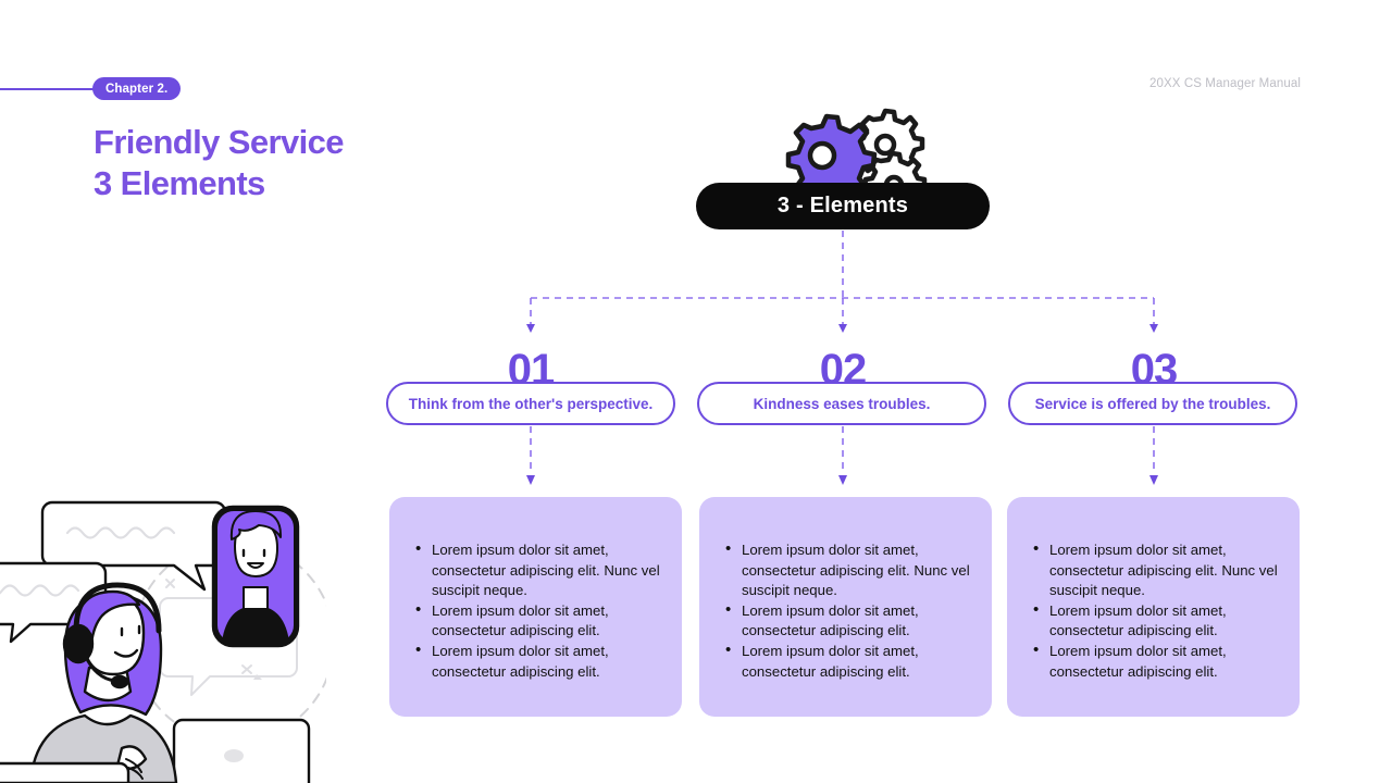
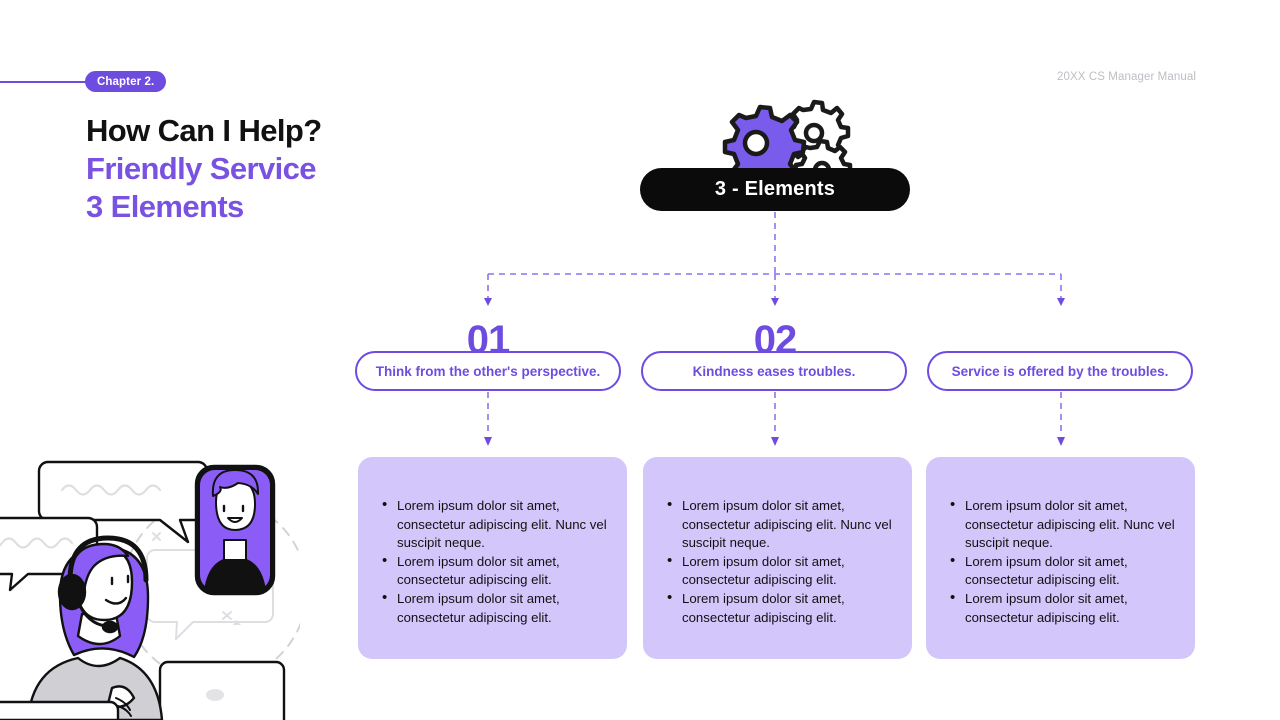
  Chapter 2.
  20XX CS Manager Manual
+ How Can I Help?
  Friendly Service
  3 Elements
  3 - Elements
  01
  Think from the other's perspective.
  Lorem ipsum dolor sit amet, consectetur adipiscing elit. Nunc vel suscipit neque.
  Lorem ipsum dolor sit amet, consectetur adipiscing elit.
  Lorem ipsum dolor sit amet, consectetur adipiscing elit.
  02
  Kindness eases troubles.
  Lorem ipsum dolor sit amet, consectetur adipiscing elit. Nunc vel suscipit neque.
  Lorem ipsum dolor sit amet, consectetur adipiscing elit.
  Lorem ipsum dolor sit amet, consectetur adipiscing elit.
- 03
  Service is offered by the troubles.
  Lorem ipsum dolor sit amet, consectetur adipiscing elit. Nunc vel suscipit neque.
  Lorem ipsum dolor sit amet, consectetur adipiscing elit.
  Lorem ipsum dolor sit amet, consectetur adipiscing elit.
